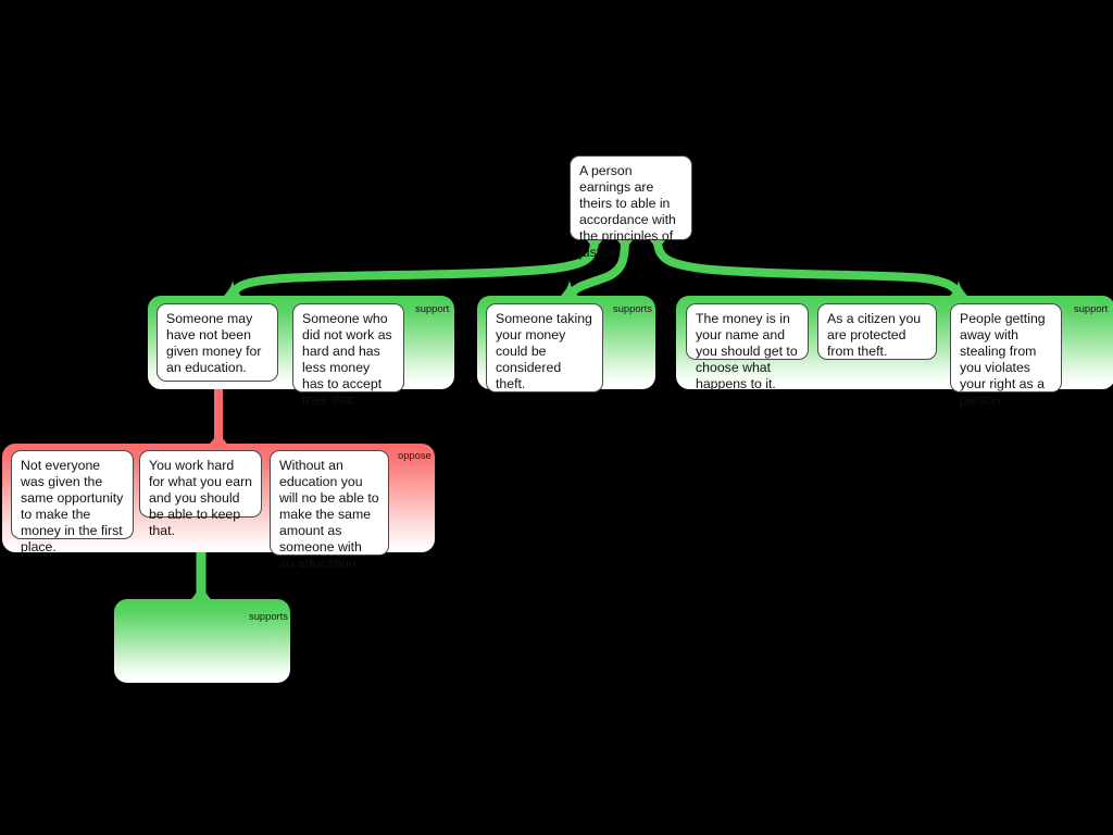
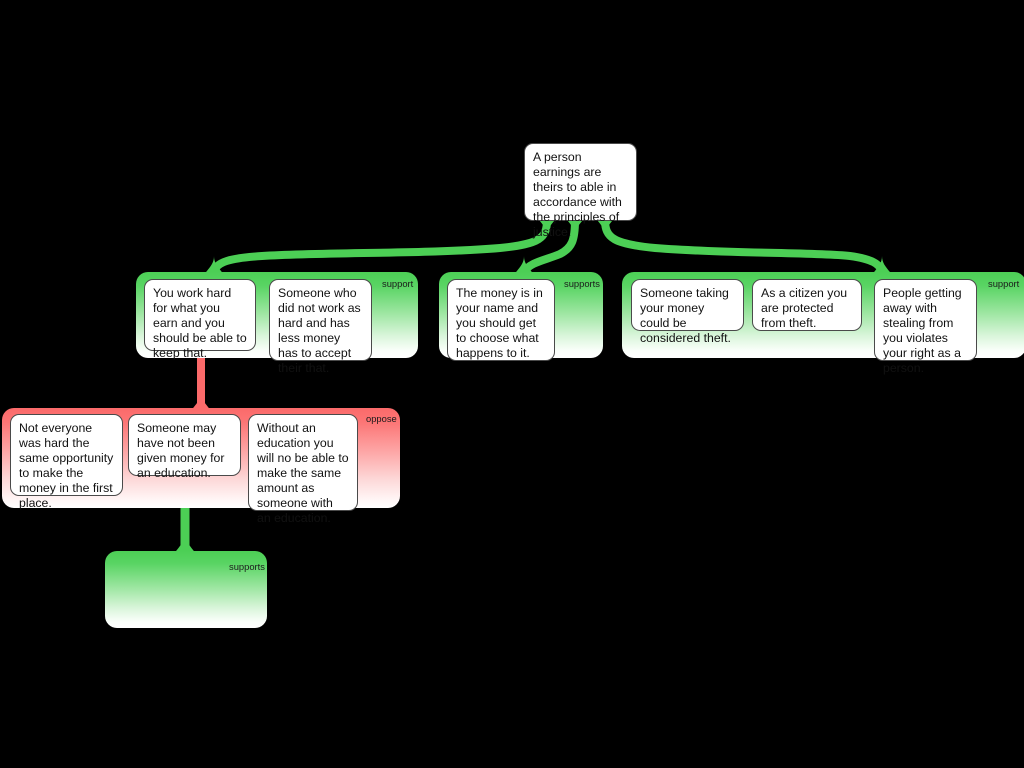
  A person earnings are theirs to able in accordance with the principles of justice.
  support
- Someone may have not been given money for an education.
+ You work hard for what you earn and you should be able to keep that.
  Someone who did not work as hard and has less money has to accept
  supports
- Someone taking your money could be considered theft.
+ The money is in your name and you should get to choose what happens to it.
  support
- The money is in your name and you should get to choose what happens to it.
+ Someone taking your money could be considered theft.
  As a citizen you are protected from theft.
  People getting away with stealing from you violates your right as a
  oppose
- Not everyone was given the same opportunity to make the money in the first place.
+ Not everyone was hard the same opportunity to make the money in the first place.
- You work hard for what you earn and you should be able to keep that.
+ Someone may have not been given money for an education.
  Without an education you will no be able to make the same amount as someone with
  supports
